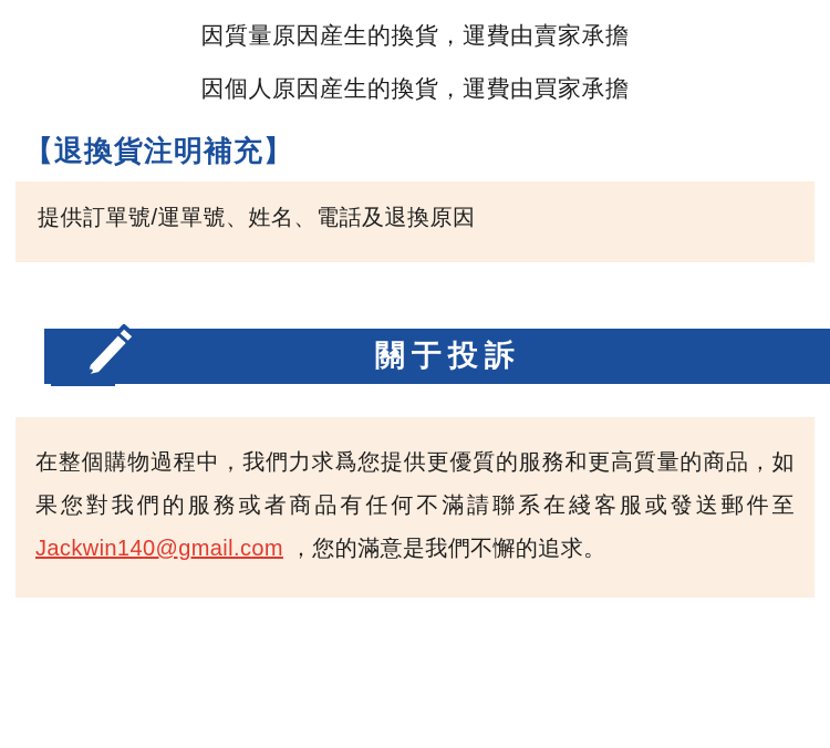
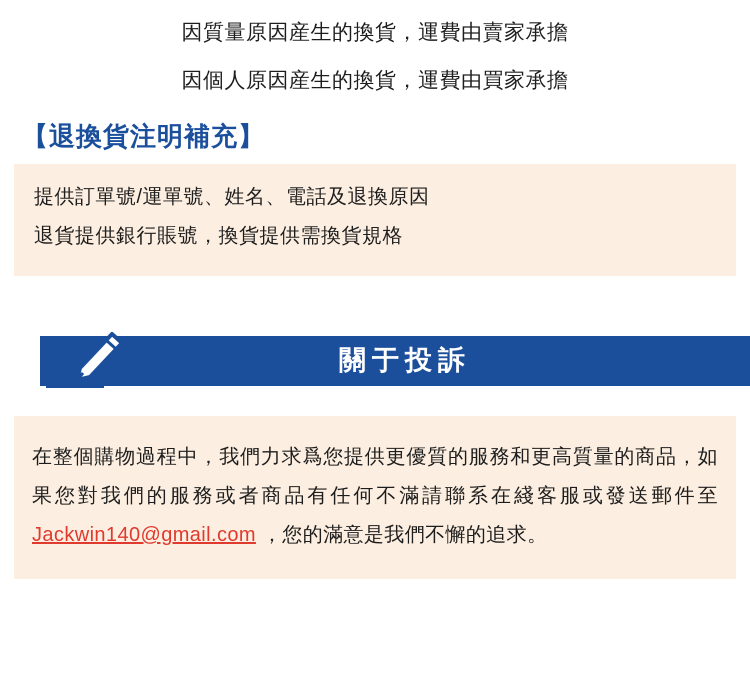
  因質量原因産生的換貨，運費由賣家承擔
  因個人原因産生的換貨，運費由買家承擔
  【退換貨注明補充】
  提供訂單號/運單號、姓名、電話及退換原因
+ 退貨提供銀行賬號，換貨提供需換貨規格
  關于投訴
  在整個購物過程中，我們力求爲您提供更優質的服務和更高質量的商品，如果您對我們的服務或者商品有任何不滿請聯系在綫客服或發送郵件至 Jackwin140@gmail.com ，您的滿意是我們不懈的追求。
